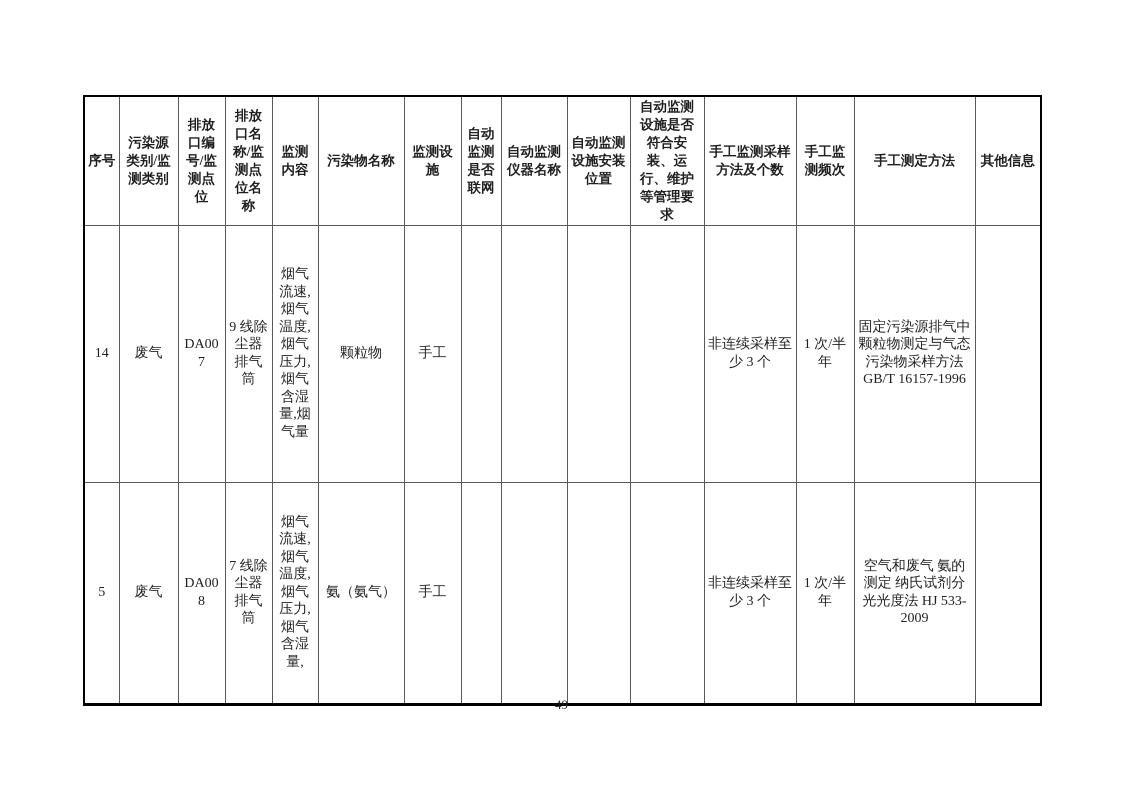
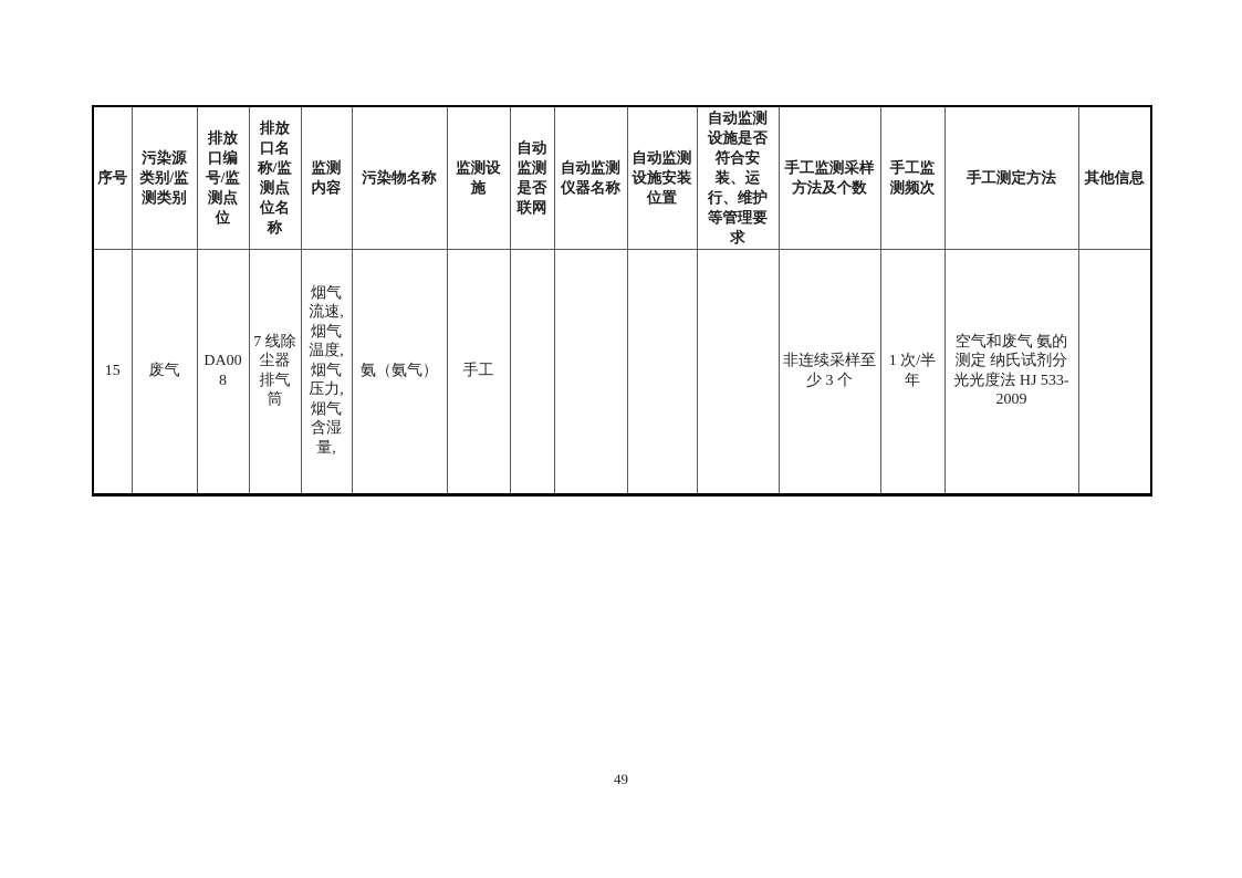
  序号	污染源类别/监测类别	排放口编号/监测点位	排放口名称/监测点位名称	监测内容	污染物名称	监测设施	自动监测是否联网	自动监测仪器名称	自动监测设施安装位置	自动监测设施是否符合安装、运行、维护等管理要求	手工监测采样方法及个数	手工监测频次	手工测定方法	其他信息
- 14	废气	DA007	9 线除尘器排气筒	烟气流速,烟气温度,烟气压力,烟气含湿量,烟气量	颗粒物	手工					非连续采样至少 3 个	1 次/半年	固定污染源排气中颗粒物测定与气态污染物采样方法 GB/T 16157-1996
- 5	废气	DA008	7 线除尘器排气筒	烟气流速,烟气温度,烟气压力,烟气含湿量,	氨（氨气）	手工					非连续采样至少 3 个	1 次/半年	空气和废气 氨的测定 纳氏试剂分光光度法 HJ 533-2009
+ 15	废气	DA008	7 线除尘器排气筒	烟气流速,烟气温度,烟气压力,烟气含湿量,	氨（氨气）	手工					非连续采样至少 3 个	1 次/半年	空气和废气 氨的测定 纳氏试剂分光光度法 HJ 533-2009
  49
